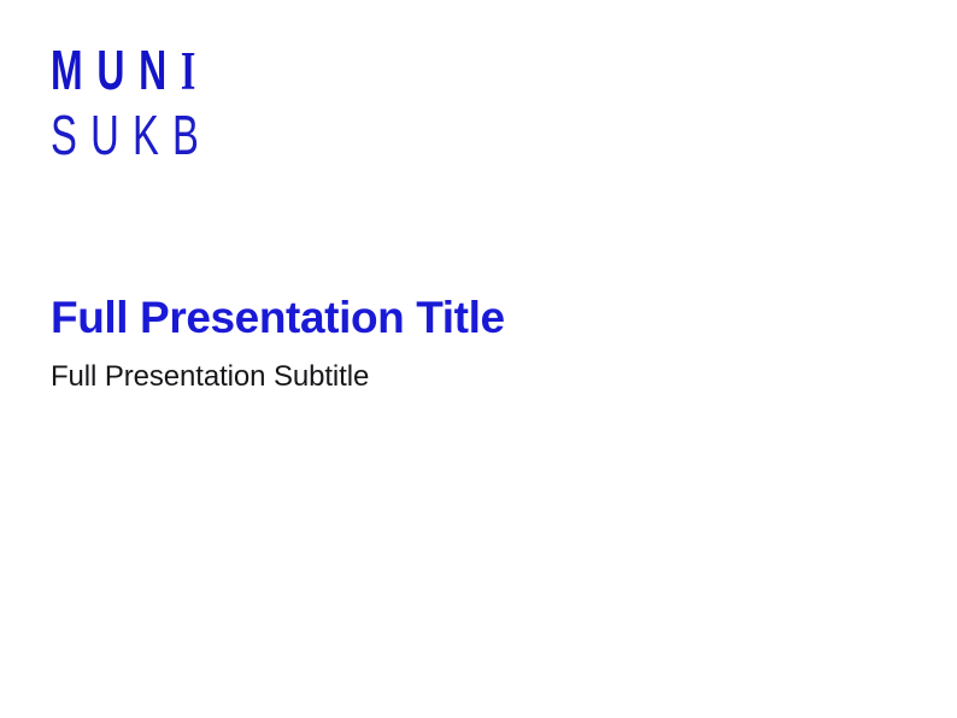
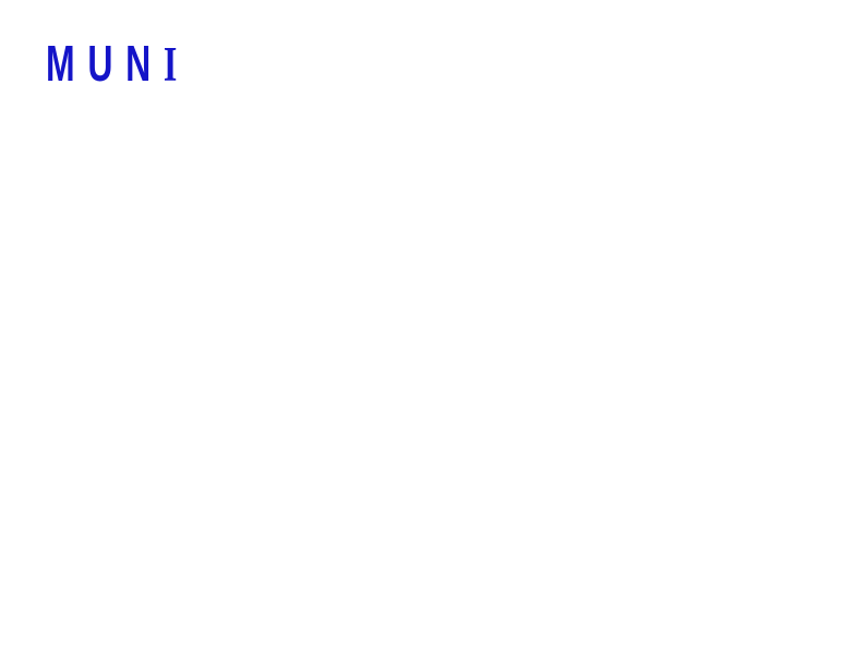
  MUNI
- SUKB
- Full Presentation Title
- Full Presentation Subtitle
